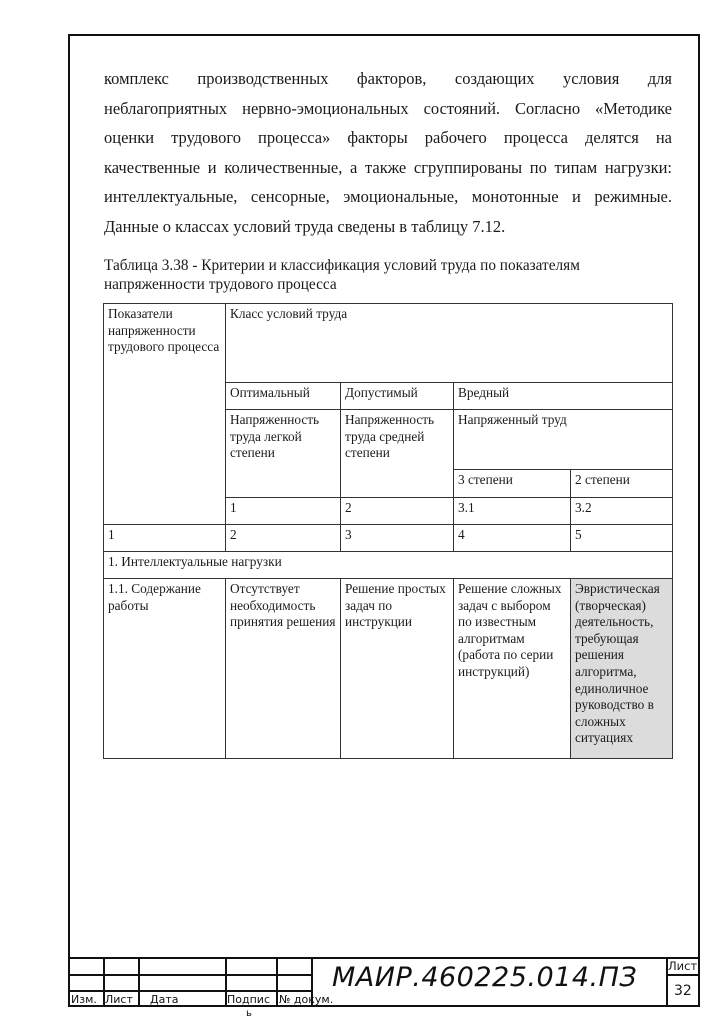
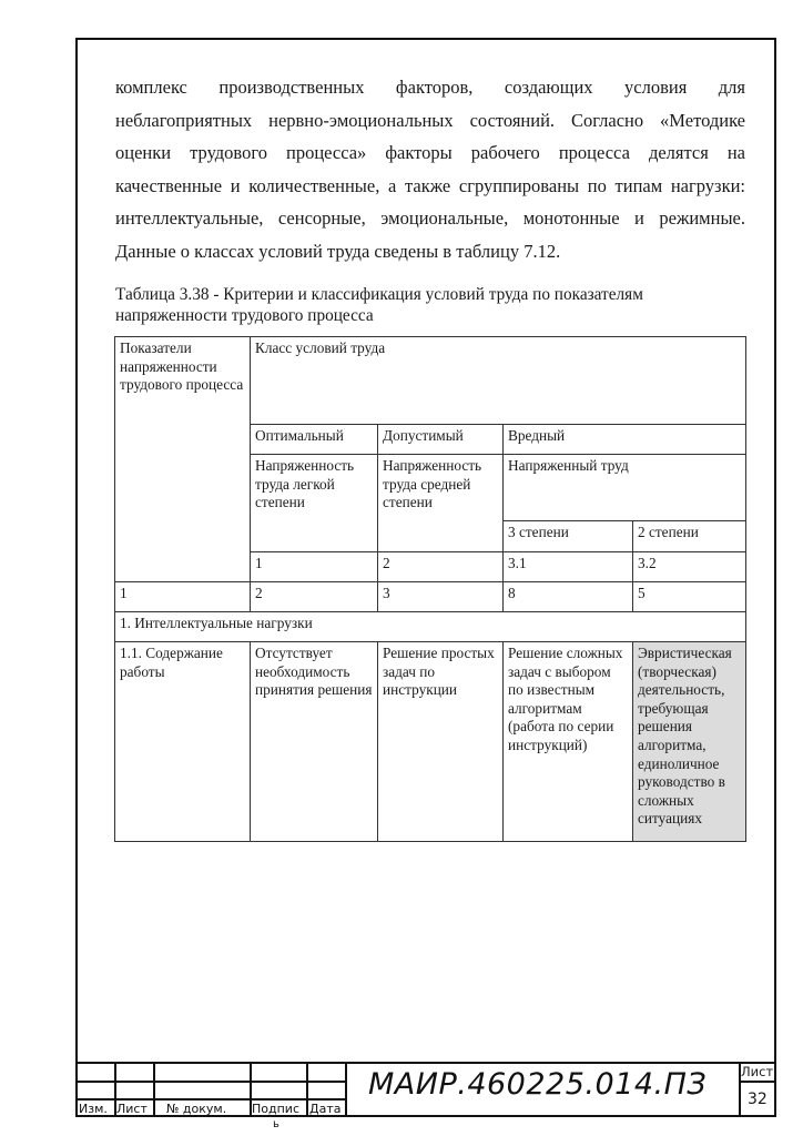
  комплекс производственных факторов, создающих условия для неблагоприятных нервно-эмоциональных состояний. Согласно «Методике оценки трудового процесса» факторы рабочего процесса делятся на качественные и количественные, а также сгруппированы по типам нагрузки: интеллектуальные, сенсорные, эмоциональные, монотонные и режимные. Данные о классах условий труда сведены в таблицу 7.12.
  Таблица 3.38 - Критерии и классификация условий труда по показателям напряженности трудового процесса
  Показатели напряженности трудового процесса	Класс условий труда
  Оптимальный	Допустимый	Вредный
  Напряженность труда легкой степени	Напряженность труда средней степени	Напряженный труд
  3 степени	2 степени
  1	2	3.1	3.2
- 1	2	3	4	5
+ 1	2	3	8	5
  1. Интеллектуальные нагрузки
  1.1. Содержание работы	Отсутствует необходимость принятия решения	Решение простых задач по инструкции	Решение сложных задач с выбором по известным алгоритмам (работа по серии инструкций)	Эвристическая (творческая) деятельность, требующая решения алгоритма, единоличное руководство в сложных ситуациях
  Изм.
  Лист
- Дата
+ № докум.
  Подпис
  ь
- № докум.
+ Дата
  МАИР.460225.014.ПЗ
  Лист
  32
